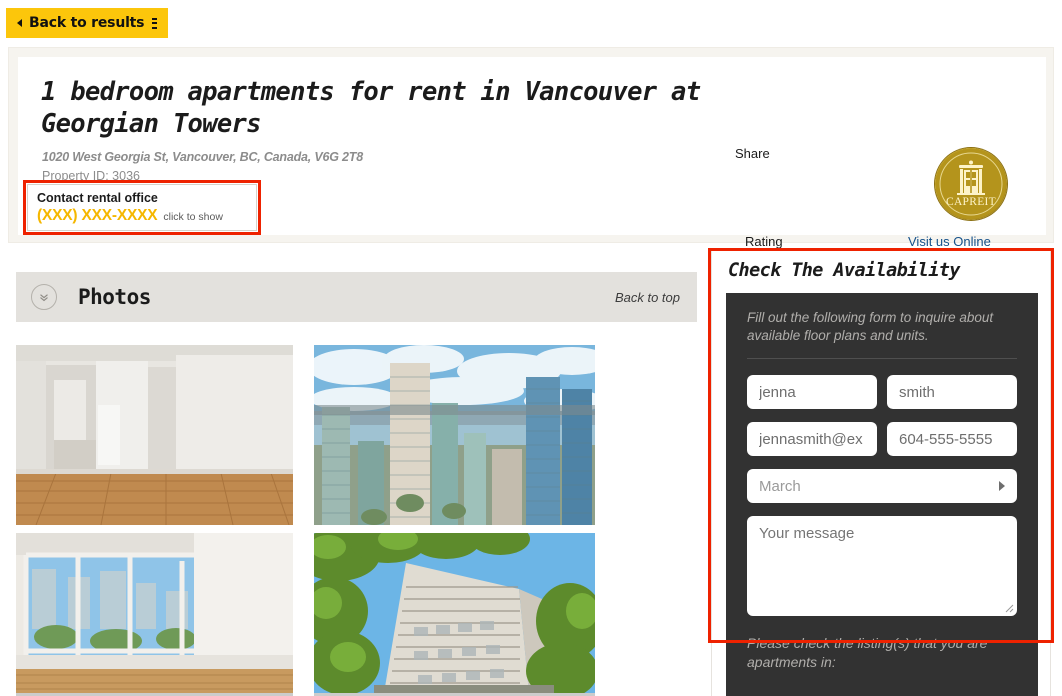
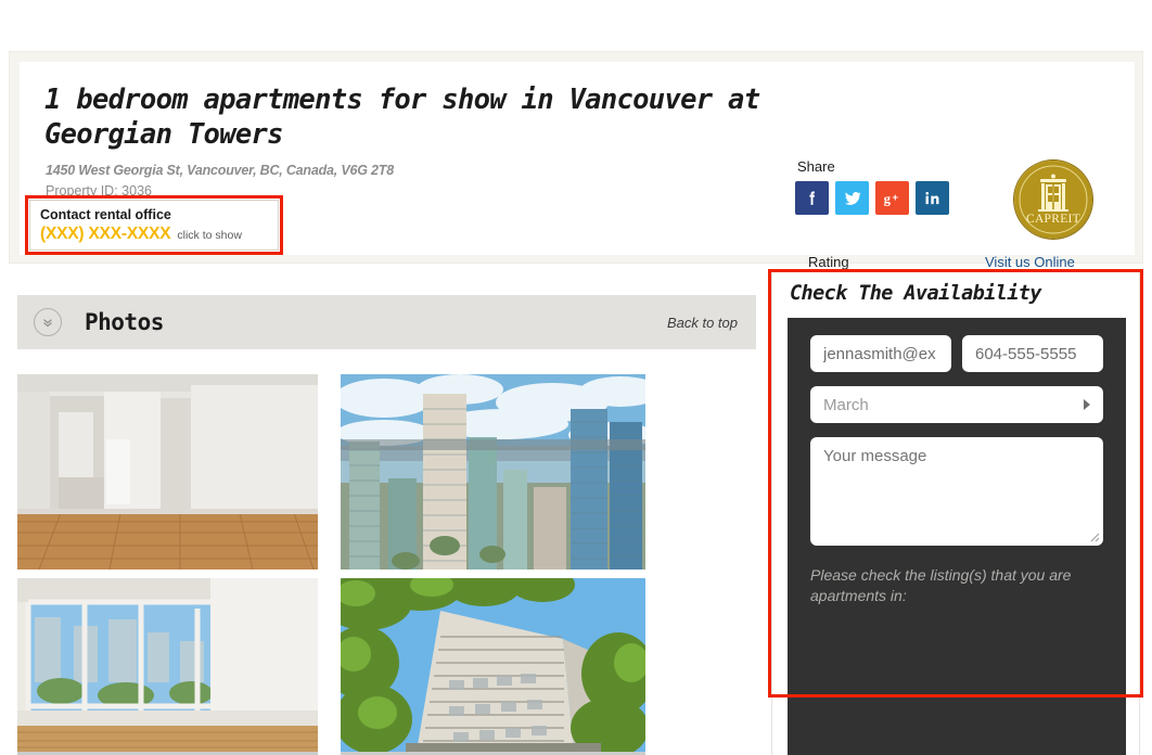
- Back to results
- 1 bedroom apartments for rent in Vancouver at Georgian Towers
+ 1 bedroom apartments for show in Vancouver at Georgian Towers
- 1020 West Georgia St, Vancouver, BC, Canada, V6G 2T8
+ 1450 West Georgia St, Vancouver, BC, Canada, V6G 2T8
  Property ID: 3036
  Share
+ g
+ +
  Rating
  CAPREIT
  Visit us Online
  Contact rental office
  (XXX) XXX-XXXX
  click to show
  Photos
  Back to top
  Check The Availability
- Fill out the following form to inquire about available floor plans and units.
- jenna
- smith
  jennasmith@ex
  604-555-5555
  March
  Your message
  Please check the listing(s) that you are apartments in:
